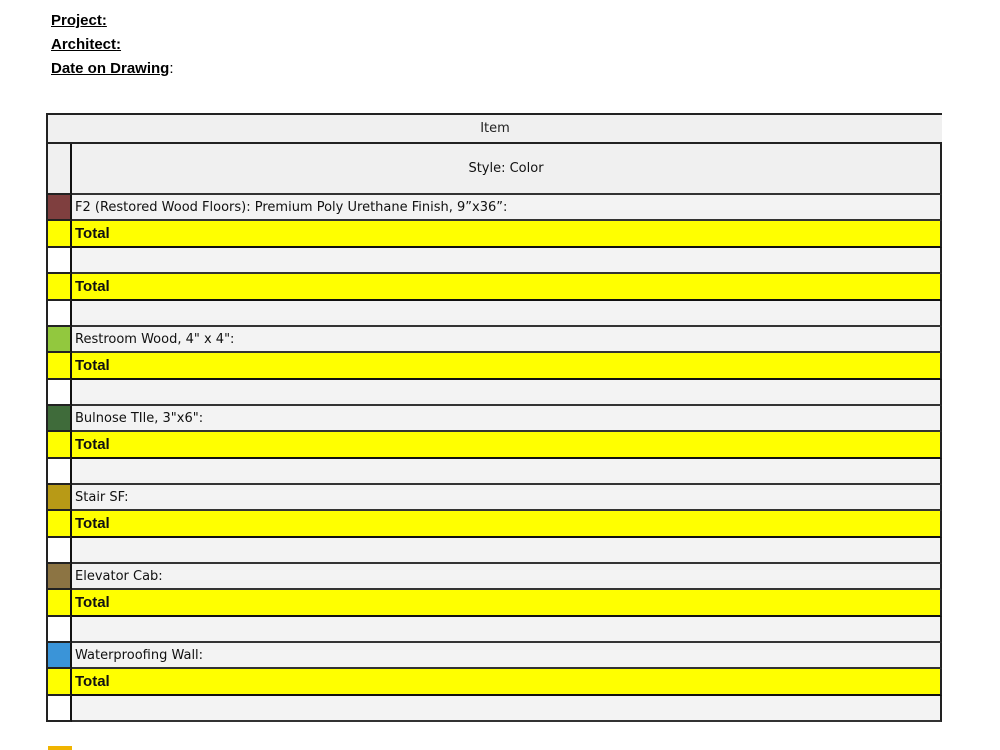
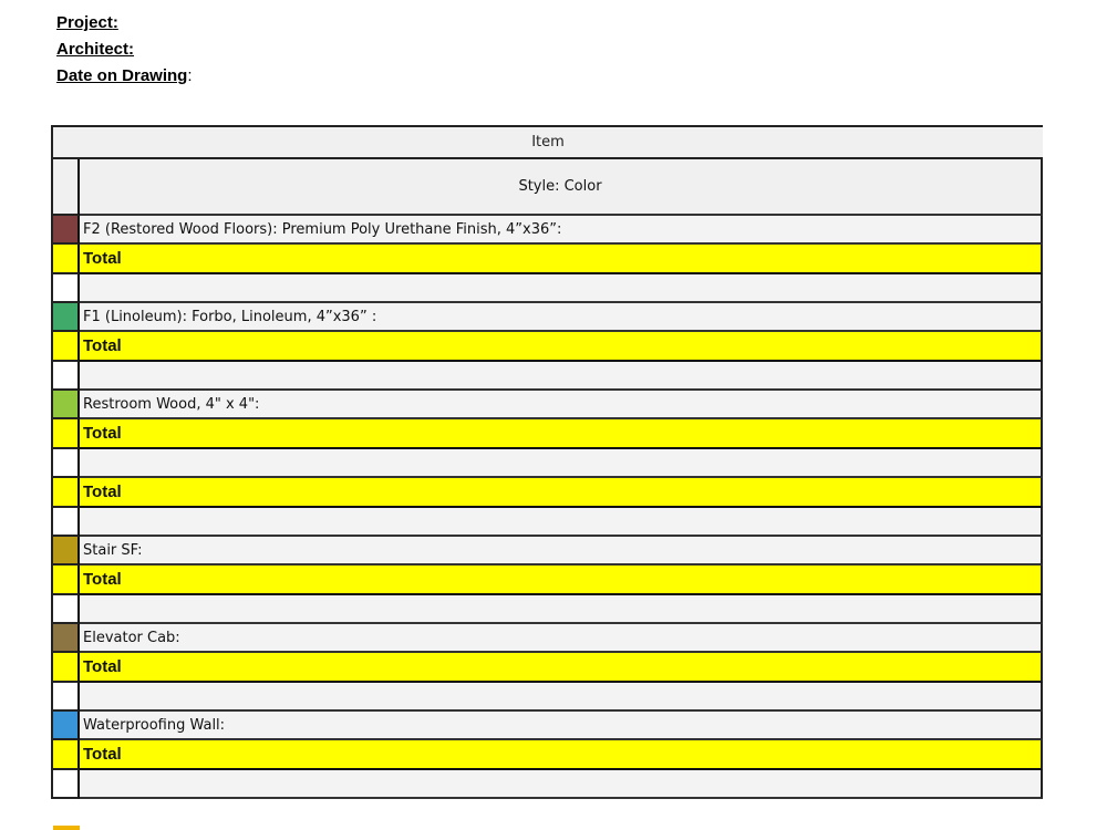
  Project:
  Architect:
  Date on Drawing:
  Item
  Style: Color
- F2 (Restored Wood Floors): Premium Poly Urethane Finish, 9”x36”:
+ F2 (Restored Wood Floors): Premium Poly Urethane Finish, 4”x36”:
  Total
+ F1 (Linoleum): Forbo, Linoleum, 4”x36” :
  Total
  Restroom Wood, 4" x 4":
  Total
- Bulnose TIle, 3"x6":
  Total
  Stair SF:
  Total
  Elevator Cab:
  Total
  Waterproofing Wall:
  Total
